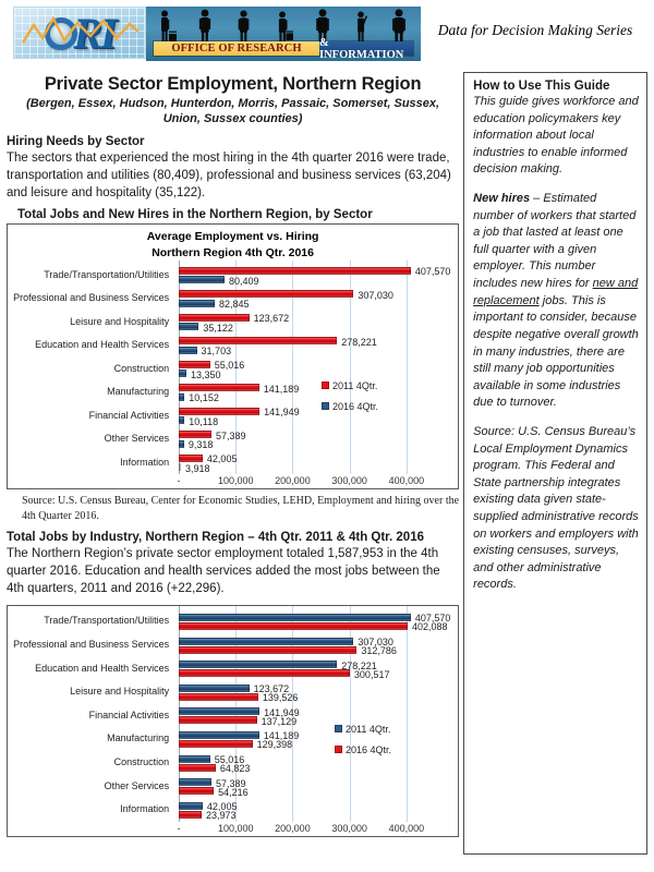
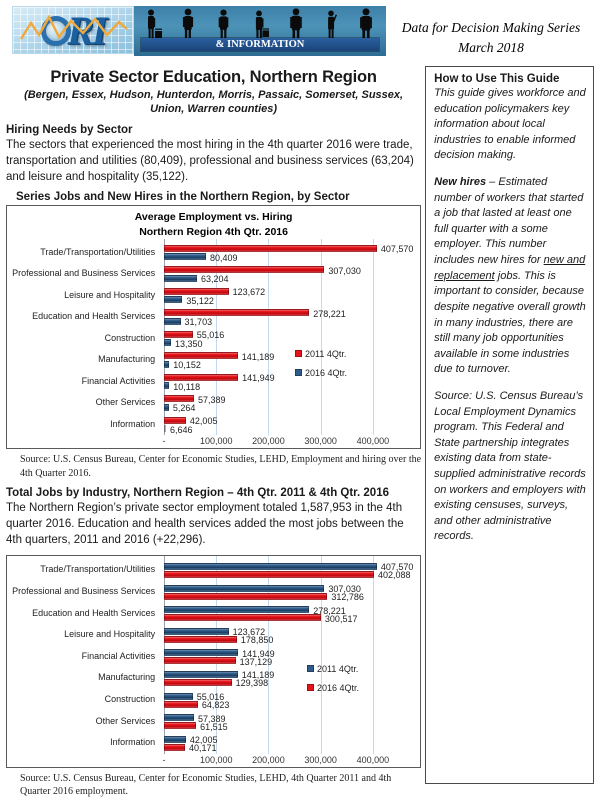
- OFFICE OF RESEARCH
  & INFORMATION
  Data for Decision Making Series
+ March 2018
- Private Sector Employment, Northern Region
+ Private Sector Education, Northern Region
- (Bergen, Essex, Hudson, Hunterdon, Morris, Passaic, Somerset, Sussex, Union, Sussex counties)
+ (Bergen, Essex, Hudson, Hunterdon, Morris, Passaic, Somerset, Sussex, Union, Warren counties)
  Hiring Needs by Sector
  The sectors that experienced the most hiring in the 4th quarter 2016 were trade, transportation and utilities (80,409), professional and business services (63,204) and leisure and hospitality (35,122).
- Total Jobs and New Hires in the Northern Region, by Sector
+ Series Jobs and New Hires in the Northern Region, by Sector
  Average Employment vs. Hiring
  Northern Region 4th Qtr. 2016
  Trade/Transportation/Utilities
  407,570
  80,409
  Professional and Business Services
  307,030
- 82,845
+ 63,204
  Leisure and Hospitality
  123,672
  35,122
  Education and Health Services
  278,221
  31,703
  Construction
  55,016
  13,350
  Manufacturing
  141,189
  10,152
  Financial Activities
  141,949
  10,118
  Other Services
  57,389
- 9,318
+ 5,264
  Information
  42,005
- 3,918
+ 6,646
  2011 4Qtr.
  2016 4Qtr.
  -
  100,000
  200,000
  300,000
  400,000
  Source: U.S. Census Bureau, Center for Economic Studies, LEHD, Employment and hiring over the 4th Quarter 2016.
  Total Jobs by Industry, Northern Region – 4th Qtr. 2011 & 4th Qtr. 2016
  The Northern Region’s private sector employment totaled 1,587,953 in the 4th quarter 2016. Education and health services added the most jobs between the 4th quarters, 2011 and 2016 (+22,296).
  Trade/Transportation/Utilities
  407,570
  402,088
  Professional and Business Services
  307,030
  312,786
  Education and Health Services
  278,221
  300,517
  Leisure and Hospitality
  123,672
- 139,526
+ 178,850
  Financial Activities
  141,949
  137,129
  Manufacturing
  141,189
  129,398
  Construction
  55,016
  64,823
  Other Services
  57,389
- 54,216
+ 61,515
  Information
  42,005
- 23,973
+ 40,171
  2011 4Qtr.
  2016 4Qtr.
  -
  100,000
  200,000
  300,000
  400,000
+ Source: U.S. Census Bureau, Center for Economic Studies, LEHD, 4th Quarter 2011 and 4th Quarter 2016 employment.
  How to Use This Guide
  This guide gives workforce and education policymakers key information about local industries to enable informed decision making.
- New hires – Estimated number of workers that started a job that lasted at least one full quarter with a given employer. This number includes new hires for new and replacement jobs. This is important to consider, because despite negative overall growth in many industries, there are still many job opportunities available in some industries due to turnover.
+ New hires – Estimated number of workers that started a job that lasted at least one full quarter with a some employer. This number includes new hires for new and replacement jobs. This is important to consider, because despite negative overall growth in many industries, there are still many job opportunities available in some industries due to turnover.
- Source: U.S. Census Bureau’s Local Employment Dynamics program. This Federal and State partnership integrates existing data given state-supplied administrative records on workers and employers with existing censuses, surveys, and other administrative records.
+ Source: U.S. Census Bureau’s Local Employment Dynamics program. This Federal and State partnership integrates existing data from state-supplied administrative records on workers and employers with existing censuses, surveys, and other administrative records.
